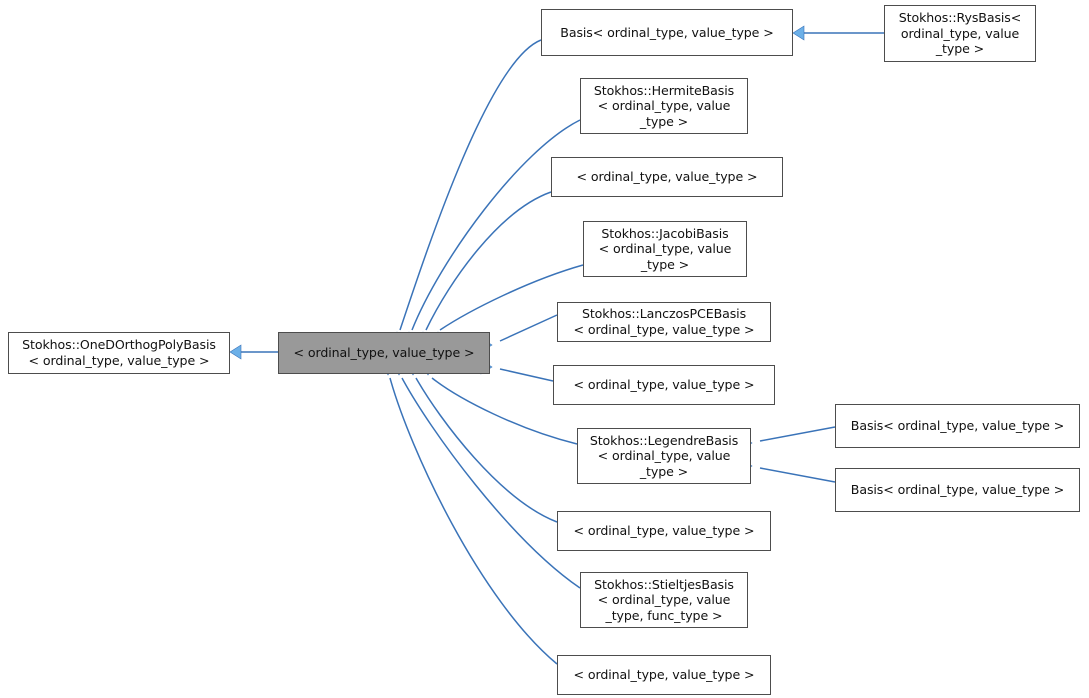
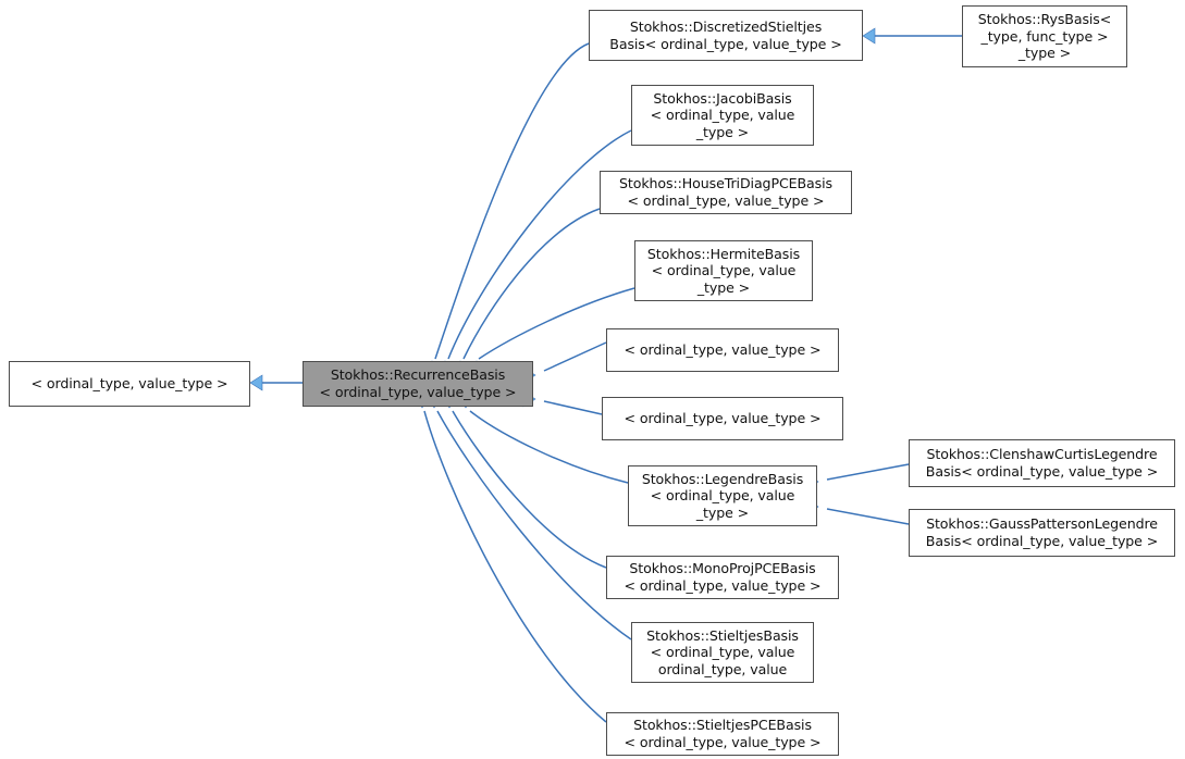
- Stokhos::OneDOrthogPolyBasis
  < ordinal_type, value_type >
+ Stokhos::RecurrenceBasis
  < ordinal_type, value_type >
+ Stokhos::DiscretizedStieltjes
  Basis< ordinal_type, value_type >
  Stokhos::RysBasis<
- ordinal_type, value
+ _type, func_type >
  _type >
- Stokhos::HermiteBasis
+ Stokhos::JacobiBasis
  < ordinal_type, value
  _type >
+ Stokhos::HouseTriDiagPCEBasis
  < ordinal_type, value_type >
- Stokhos::JacobiBasis
+ Stokhos::HermiteBasis
  < ordinal_type, value
  _type >
- Stokhos::LanczosPCEBasis
  < ordinal_type, value_type >
  < ordinal_type, value_type >
  Stokhos::LegendreBasis
  < ordinal_type, value
  _type >
+ Stokhos::ClenshawCurtisLegendre
  Basis< ordinal_type, value_type >
+ Stokhos::GaussPattersonLegendre
  Basis< ordinal_type, value_type >
+ Stokhos::MonoProjPCEBasis
  < ordinal_type, value_type >
  Stokhos::StieltjesBasis
  < ordinal_type, value
- _type, func_type >
+ ordinal_type, value
+ Stokhos::StieltjesPCEBasis
  < ordinal_type, value_type >
